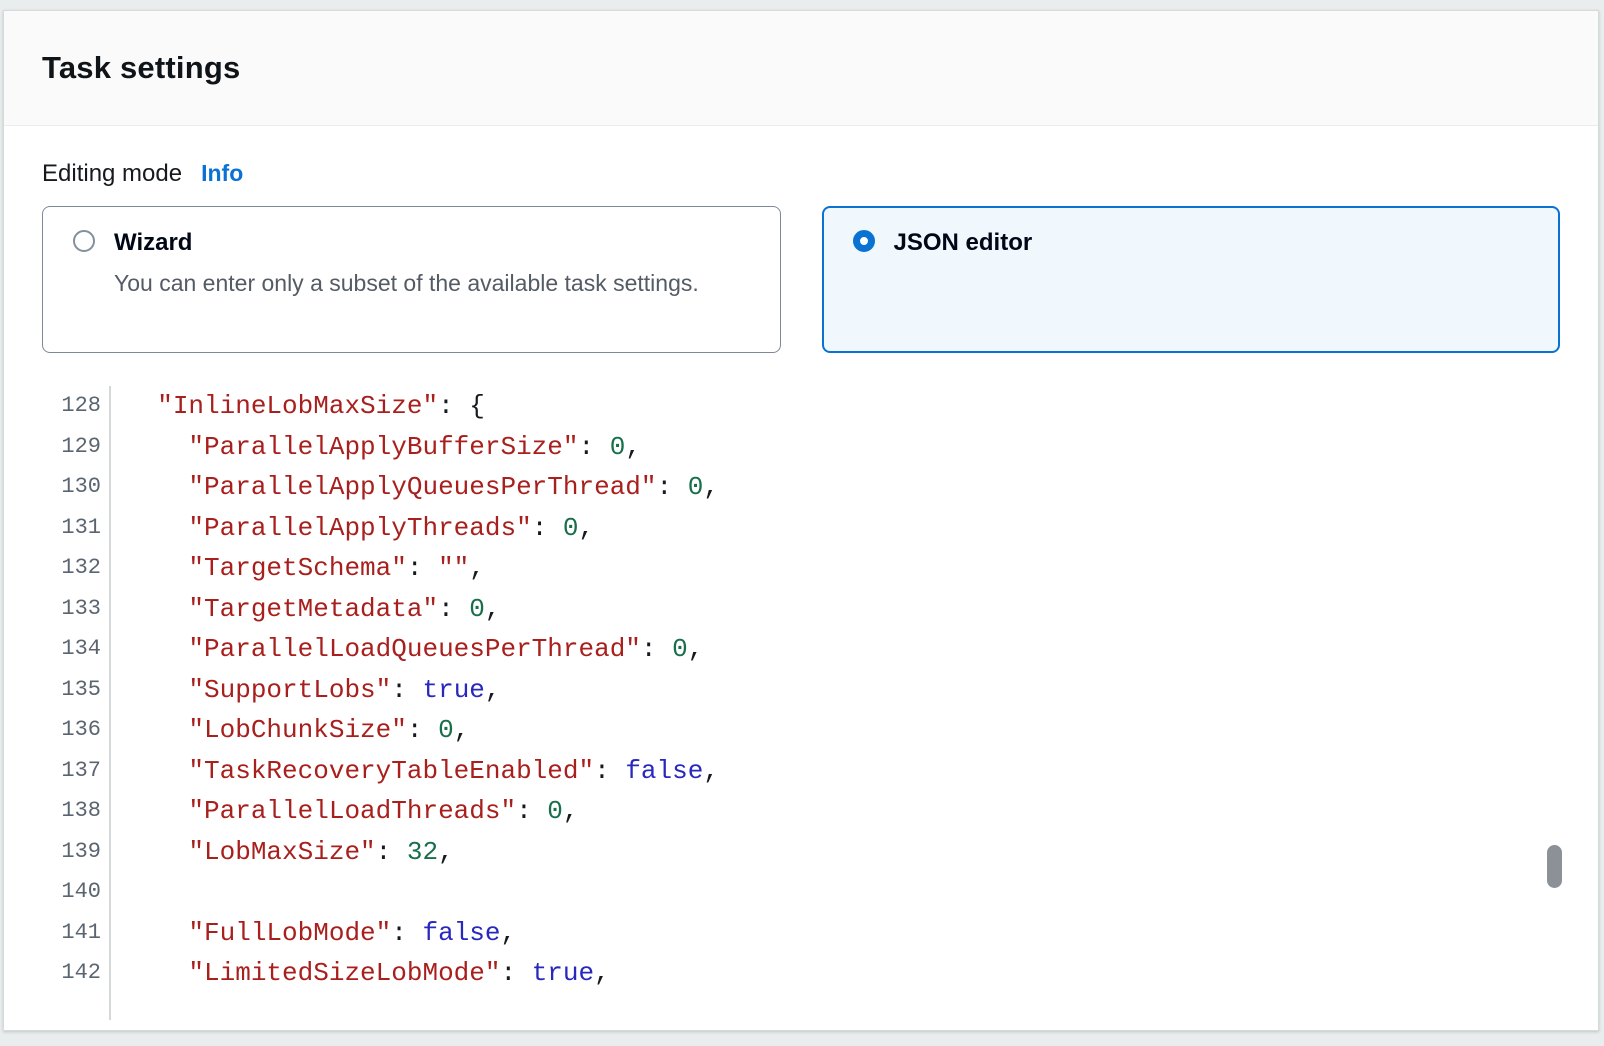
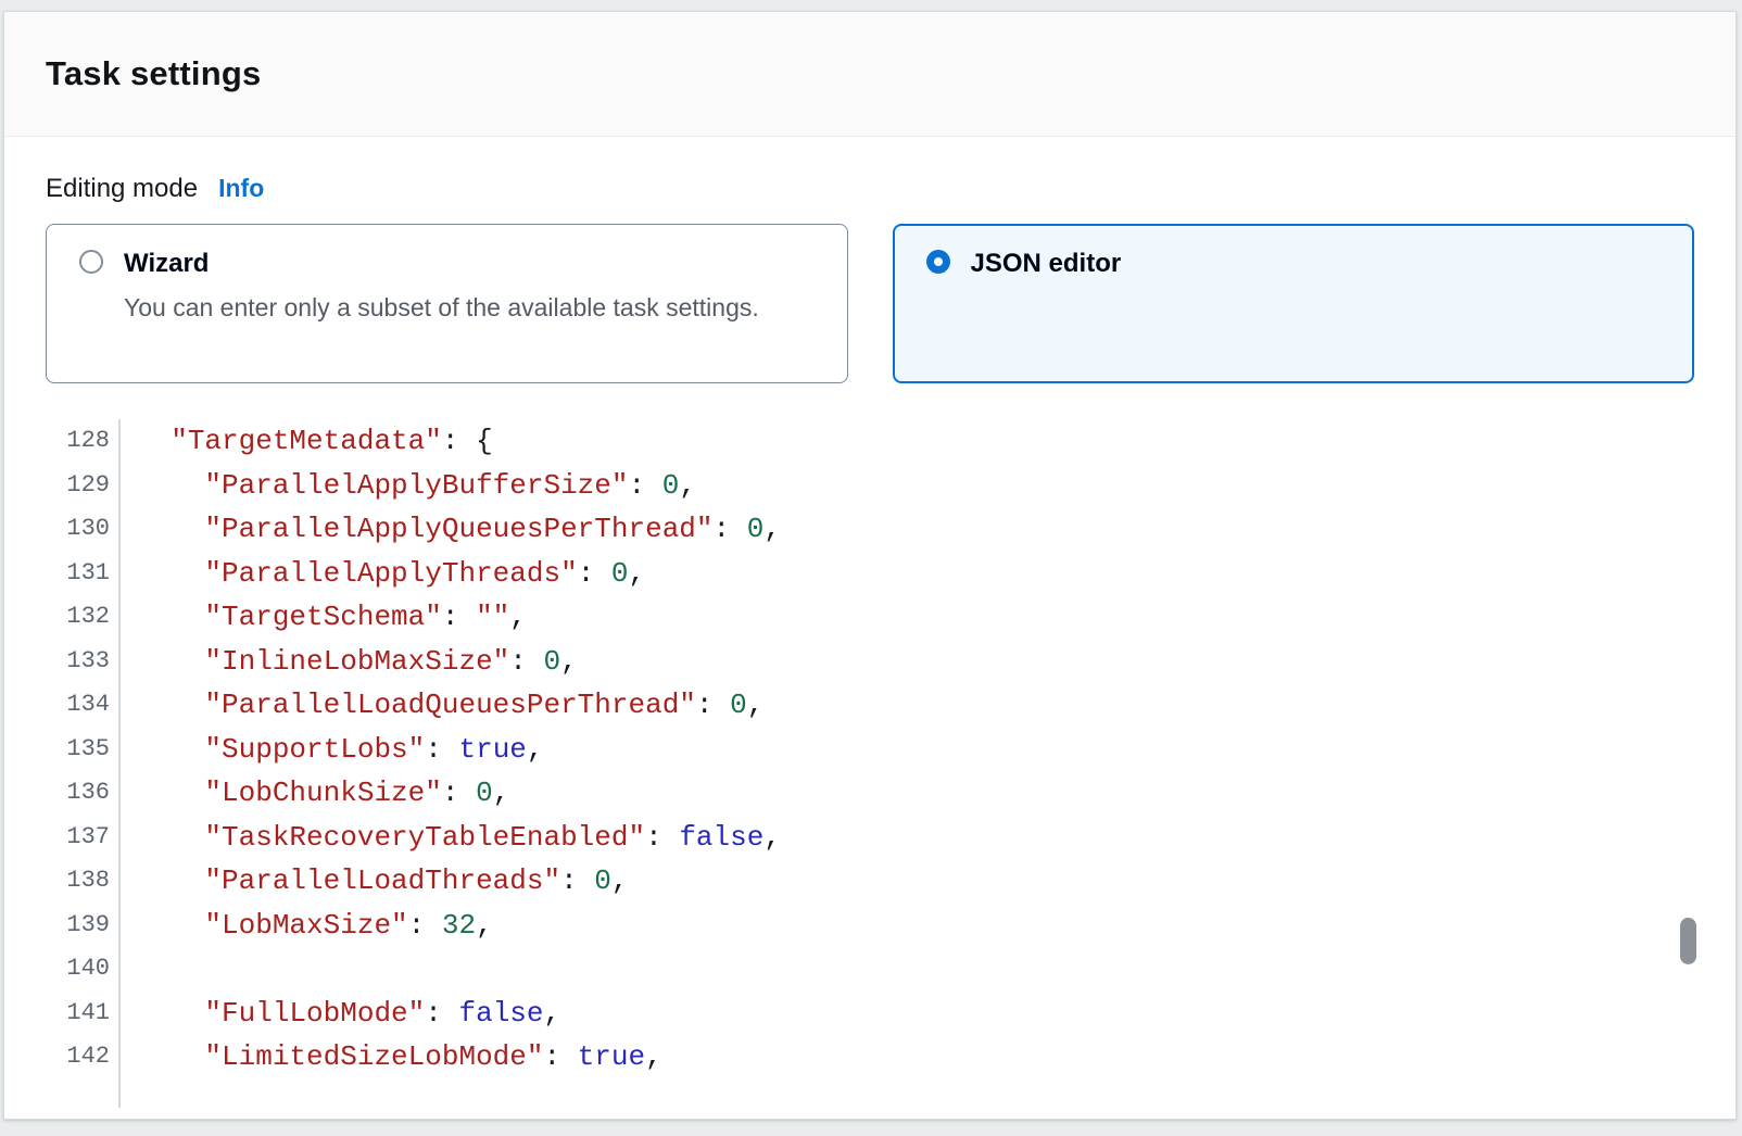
  Task settings
  Editing mode
  Info
  Wizard
  You can enter only a subset of the available task settings.
  JSON editor
  128
- "InlineLobMaxSize": {
+ "TargetMetadata": {
  129
  "ParallelApplyBufferSize": 0,
  130
  "ParallelApplyQueuesPerThread": 0,
  131
  "ParallelApplyThreads": 0,
  132
  "TargetSchema": "",
  133
- "TargetMetadata": 0,
+ "InlineLobMaxSize": 0,
  134
  "ParallelLoadQueuesPerThread": 0,
  135
  "SupportLobs": true,
  136
  "LobChunkSize": 0,
  137
  "TaskRecoveryTableEnabled": false,
  138
  "ParallelLoadThreads": 0,
  139
  "LobMaxSize": 32,
  140
  141
  "FullLobMode": false,
  142
  "LimitedSizeLobMode": true,
